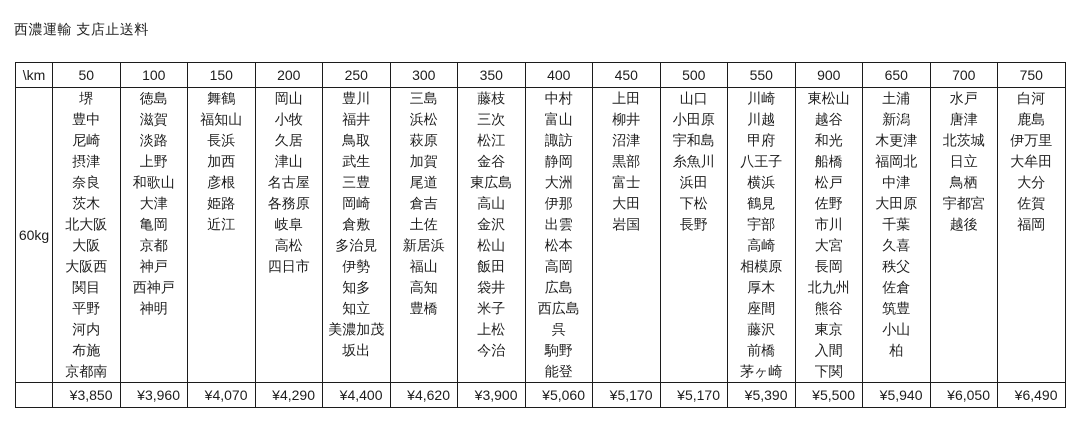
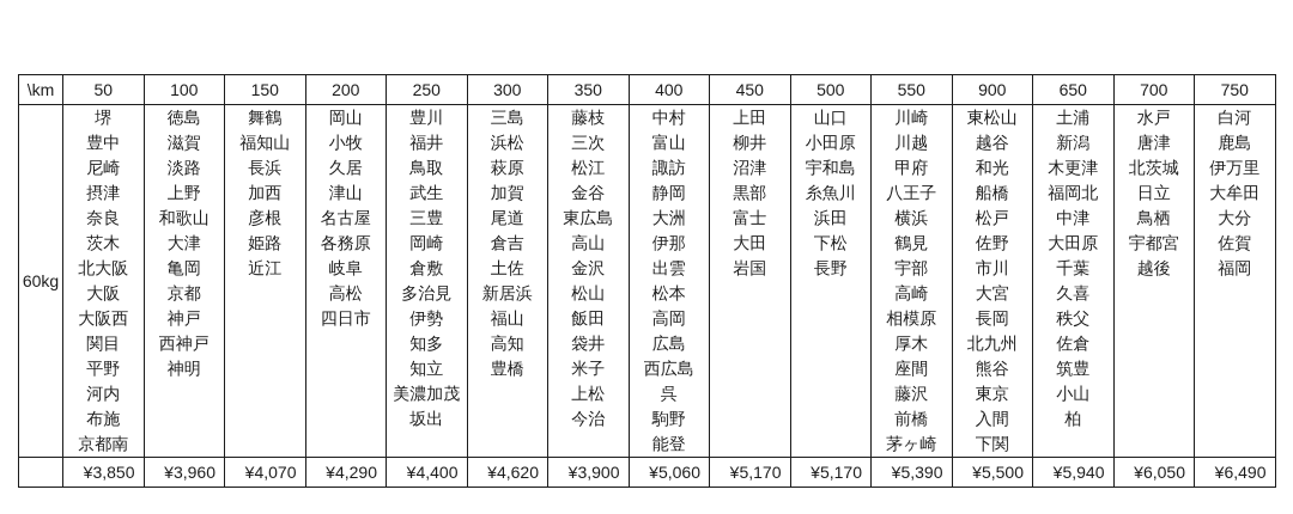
- 西濃運輸 支店止送料
  \km	50	100	150	200	250	300	350	400	450	500	550	900	650	700	750
  60kg	堺豊中尼崎摂津奈良茨木北大阪大阪大阪西関目平野河内布施京都南	徳島滋賀淡路上野和歌山大津亀岡京都神戸西神戸神明	舞鶴福知山長浜加西彦根姫路近江	岡山小牧久居津山名古屋各務原岐阜高松四日市	豊川福井鳥取武生三豊岡崎倉敷多治見伊勢知多知立美濃加茂坂出	三島浜松萩原加賀尾道倉吉土佐新居浜福山高知豊橋	藤枝三次松江金谷東広島高山金沢松山飯田袋井米子上松今治	中村富山諏訪静岡大洲伊那出雲松本高岡広島西広島呉駒野能登	上田柳井沼津黒部富士大田岩国	山口小田原宇和島糸魚川浜田下松長野	川崎川越甲府八王子横浜鶴見宇部高崎相模原厚木座間藤沢前橋茅ヶ崎	東松山越谷和光船橋松戸佐野市川大宮長岡北九州熊谷東京入間下関	土浦新潟木更津福岡北中津大田原千葉久喜秩父佐倉筑豊小山柏	水戸唐津北茨城日立鳥栖宇都宮越後	白河鹿島伊万里大牟田大分佐賀福岡
  	¥3,850	¥3,960	¥4,070	¥4,290	¥4,400	¥4,620	¥3,900	¥5,060	¥5,170	¥5,170	¥5,390	¥5,500	¥5,940	¥6,050	¥6,490
